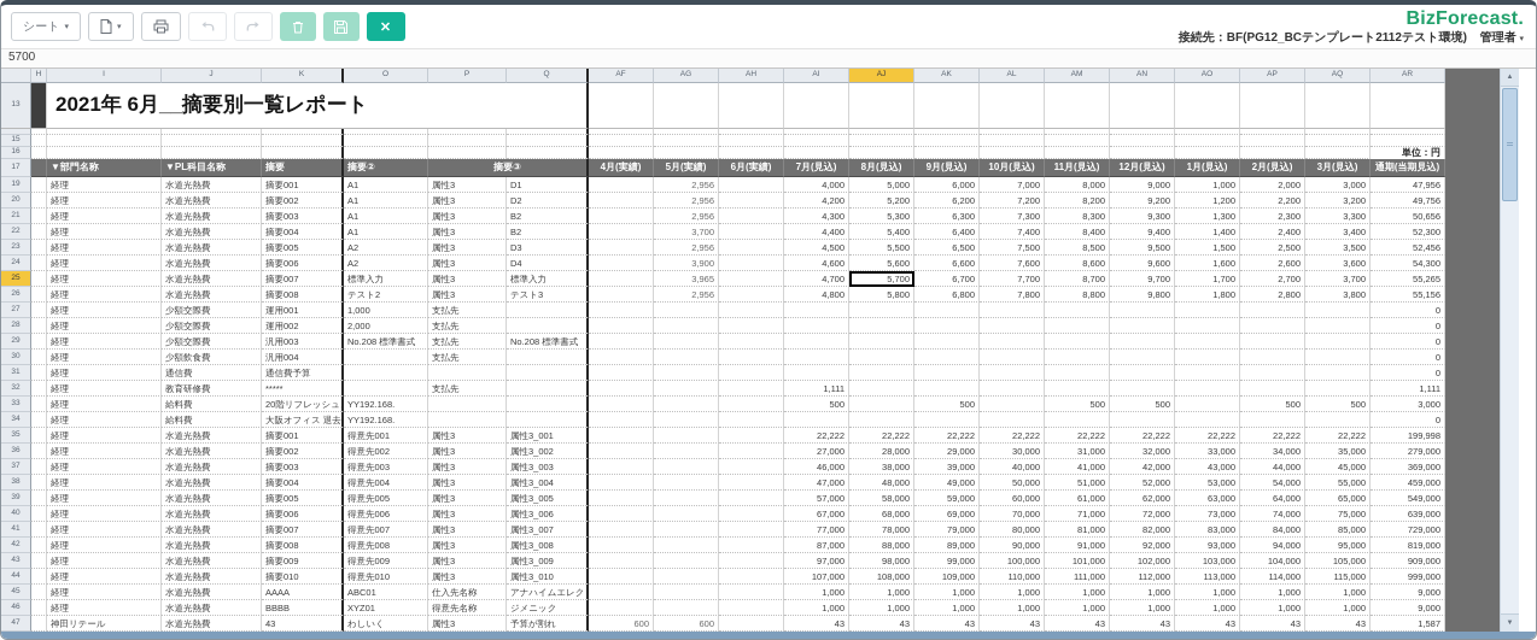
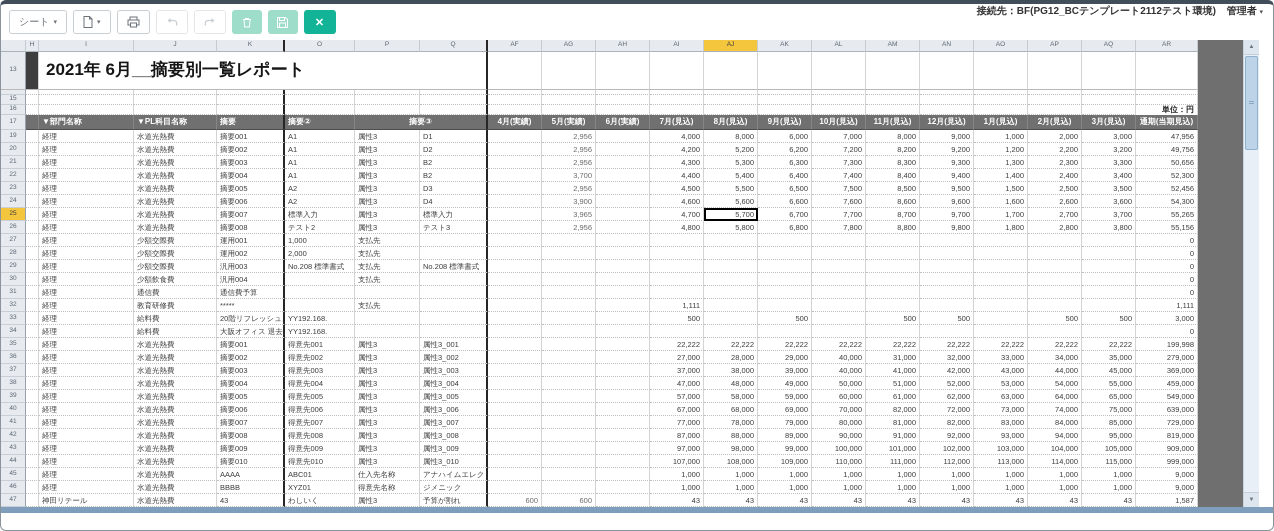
  シート
  ✕
- BizForecast.
  接続先：BF(PG12_BCテンプレート2112テスト環境) 管理者
- 5700
  		2021年 6月__摘要別一覧レポート
  		▼部門名称	▼PL科目名称	摘要	摘要②	摘要③	4月(実績)	5月(実績)	6月(実績)	7月(見込)	8月(見込)	9月(見込)	10月(見込)	11月(見込)	12月(見込)	1月(見込)	2月(見込)	3月(見込)	通期(当期見込)
- 		経理	水道光熱費	摘要001	A1	属性3	D1		2,956		4,000	5,000	6,000	7,000	8,000	9,000	1,000	2,000	3,000	47,956
+ 		経理	水道光熱費	摘要001	A1	属性3	D1		2,956		4,000	8,000	6,000	7,000	8,000	9,000	1,000	2,000	3,000	47,956
  		経理	水道光熱費	摘要002	A1	属性3	D2		2,956		4,200	5,200	6,200	7,200	8,200	9,200	1,200	2,200	3,200	49,756
  		経理	水道光熱費	摘要003	A1	属性3	B2		2,956		4,300	5,300	6,300	7,300	8,300	9,300	1,300	2,300	3,300	50,656
  		経理	水道光熱費	摘要004	A1	属性3	B2		3,700		4,400	5,400	6,400	7,400	8,400	9,400	1,400	2,400	3,400	52,300
  		経理	水道光熱費	摘要005	A2	属性3	D3		2,956		4,500	5,500	6,500	7,500	8,500	9,500	1,500	2,500	3,500	52,456
  		経理	水道光熱費	摘要006	A2	属性3	D4		3,900		4,600	5,600	6,600	7,600	8,600	9,600	1,600	2,600	3,600	54,300
  		経理	水道光熱費	摘要007	標準入力	属性3	標準入力		3,965		4,700	5,700	6,700	7,700	8,700	9,700	1,700	2,700	3,700	55,265
  		経理	水道光熱費	摘要008	テスト2	属性3	テスト3		2,956		4,800	5,800	6,800	7,800	8,800	9,800	1,800	2,800	3,800	55,156
  		経理	少額交際費	運用001	1,000	支払先														0
  		経理	少額交際費	運用002	2,000	支払先														0
  		経理	少額交際費	汎用003	No.208 標準書式	支払先	No.208 標準書式													0
  		経理	少額飲食費	汎用004		支払先														0
  		経理	通信費	通信費予算																0
  		経理	教育研修費	*****		支払先					1,111									1,111
  		経理	給料費	20階リフレッシュ	YY192.168.						500		500		500	500		500	500	3,000
  		経理	給料費	大阪オフィス 退去	YY192.168.															0
  		経理	水道光熱費	摘要001	得意先001	属性3	属性3_001				22,222	22,222	22,222	22,222	22,222	22,222	22,222	22,222	22,222	199,998
- 		経理	水道光熱費	摘要002	得意先002	属性3	属性3_002				27,000	28,000	29,000	30,000	31,000	32,000	33,000	34,000	35,000	279,000
+ 		経理	水道光熱費	摘要002	得意先002	属性3	属性3_002				27,000	28,000	29,000	40,000	31,000	32,000	33,000	34,000	35,000	279,000
- 		経理	水道光熱費	摘要003	得意先003	属性3	属性3_003				46,000	38,000	39,000	40,000	41,000	42,000	43,000	44,000	45,000	369,000
+ 		経理	水道光熱費	摘要003	得意先003	属性3	属性3_003				37,000	38,000	39,000	40,000	41,000	42,000	43,000	44,000	45,000	369,000
  		経理	水道光熱費	摘要004	得意先004	属性3	属性3_004				47,000	48,000	49,000	50,000	51,000	52,000	53,000	54,000	55,000	459,000
  		経理	水道光熱費	摘要005	得意先005	属性3	属性3_005				57,000	58,000	59,000	60,000	61,000	62,000	63,000	64,000	65,000	549,000
- 		経理	水道光熱費	摘要006	得意先006	属性3	属性3_006				67,000	68,000	69,000	70,000	71,000	72,000	73,000	74,000	75,000	639,000
+ 		経理	水道光熱費	摘要006	得意先006	属性3	属性3_006				67,000	68,000	69,000	70,000	82,000	72,000	73,000	74,000	75,000	639,000
  		経理	水道光熱費	摘要007	得意先007	属性3	属性3_007				77,000	78,000	79,000	80,000	81,000	82,000	83,000	84,000	85,000	729,000
  		経理	水道光熱費	摘要008	得意先008	属性3	属性3_008				87,000	88,000	89,000	90,000	91,000	92,000	93,000	94,000	95,000	819,000
  		経理	水道光熱費	摘要009	得意先009	属性3	属性3_009				97,000	98,000	99,000	100,000	101,000	102,000	103,000	104,000	105,000	909,000
  		経理	水道光熱費	摘要010	得意先010	属性3	属性3_010				107,000	108,000	109,000	110,000	111,000	112,000	113,000	114,000	115,000	999,000
  		経理	水道光熱費	AAAA	ABC01	仕入先名称	アナハイムエレク				1,000	1,000	1,000	1,000	1,000	1,000	1,000	1,000	1,000	9,000
  		経理	水道光熱費	BBBB	XYZ01	得意先名称	ジメニック				1,000	1,000	1,000	1,000	1,000	1,000	1,000	1,000	1,000	9,000
  		神田リテール	水道光熱費	43	わしいく	属性3	予算が割れ	600	600		43	43	43	43	43	43	43	43	43	1,587
